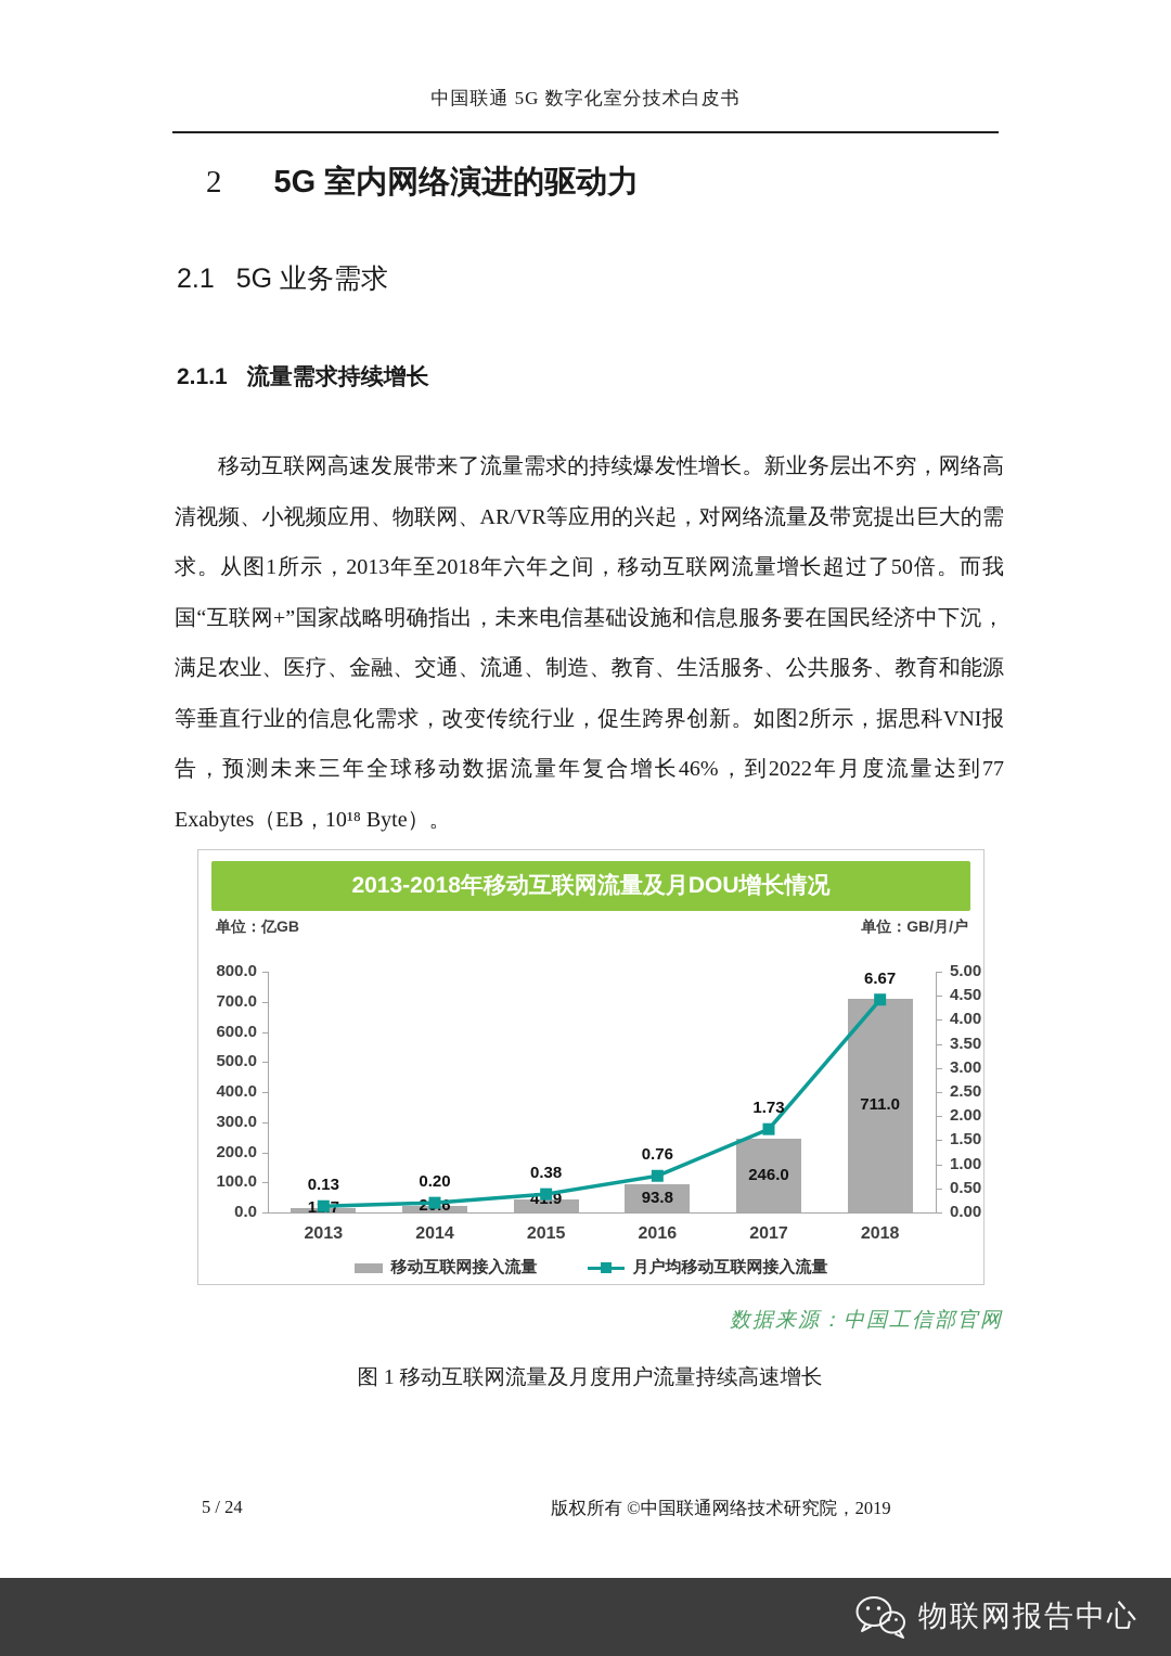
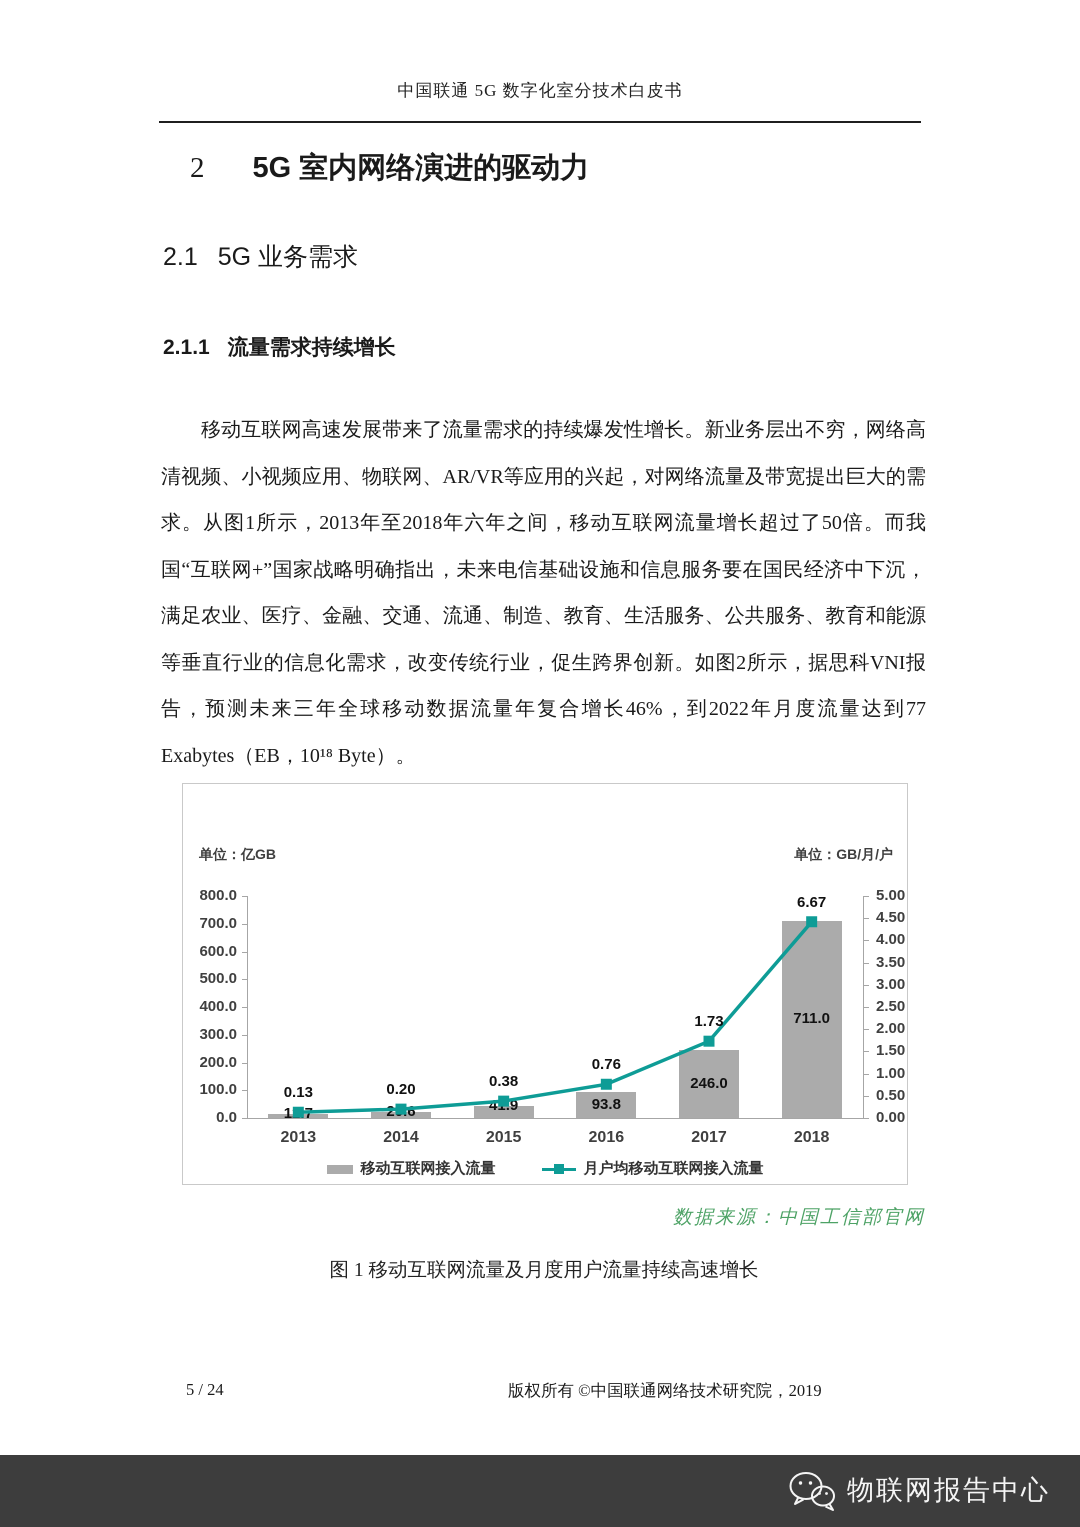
  中国联通 5G 数字化室分技术白皮书
  2 5G 室内网络演进的驱动力
  2.1 5G 业务需求
  2.1.1 流量需求持续增长
  移动互联网高速发展带来了流量需求的持续爆发性增长。新业务层出不穷，网络高清视频、小视频应用、物联网、AR/VR等应用的兴起，对网络流量及带宽提出巨大的需求。从图1所示，2013年至2018年六年之间，移动互联网流量增长超过了50倍。而我国“互联网+”国家战略明确指出，未来电信基础设施和信息服务要在国民经济中下沉，满足农业、医疗、金融、交通、流通、制造、教育、生活服务、公共服务、教育和能源等垂直行业的信息化需求，改变传统行业，促生跨界创新。如图2所示，据思科VNI报告，预测未来三年全球移动数据流量年复合增长46%，到2022年月度流量达到77 Exabytes（EB，10¹⁸ Byte）。
- 2013-2018年移动互联网流量及月DOU增长情况
  单位：亿GB
  单位：GB/月/户
  800.0
  700.0
  600.0
  500.0
  400.0
  300.0
  200.0
  100.0
  0.0
  5.00
  4.50
  4.00
  3.50
  3.00
  2.50
  2.00
  1.50
  1.00
  0.50
  0.00
  93.8
  246.0
  711.0
  0.13
  0.20
  0.38
  0.76
  1.73
  6.67
  2013
  2014
  2015
  2016
  2017
  2018
  移动互联网接入流量
  月户均移动互联网接入流量
  数据来源：中国工信部官网
  图 1 移动互联网流量及月度用户流量持续高速增长
  5 / 24
  版权所有 ©中国联通网络技术研究院，2019
  物联网报告中心
